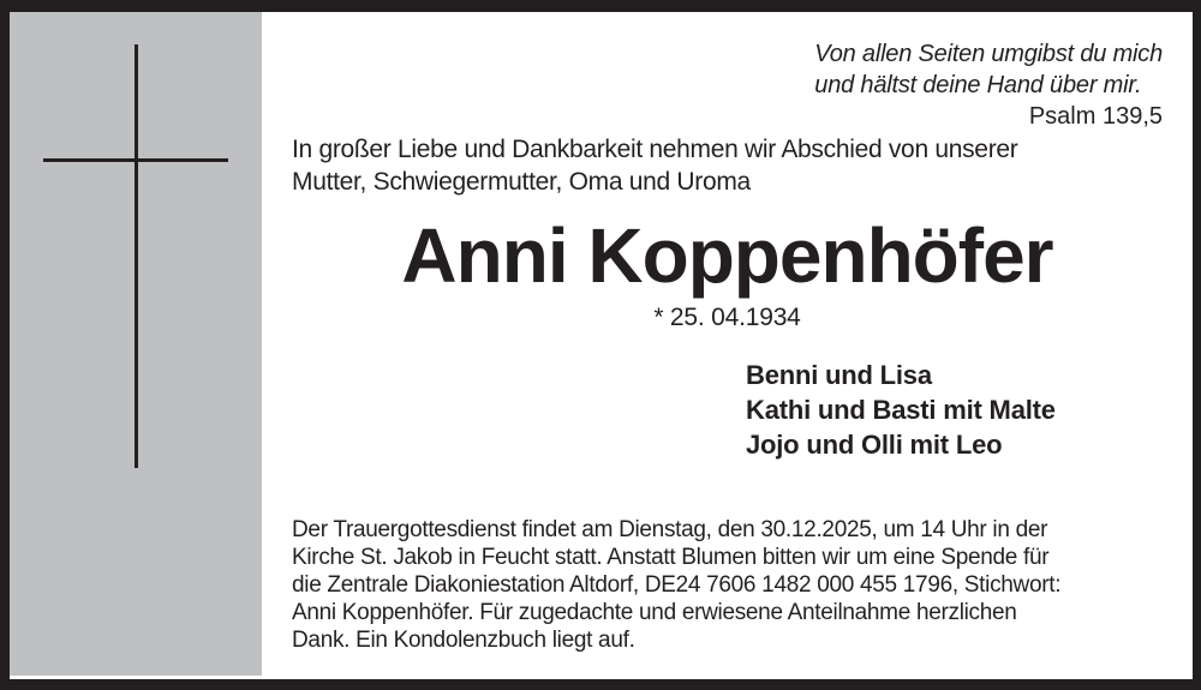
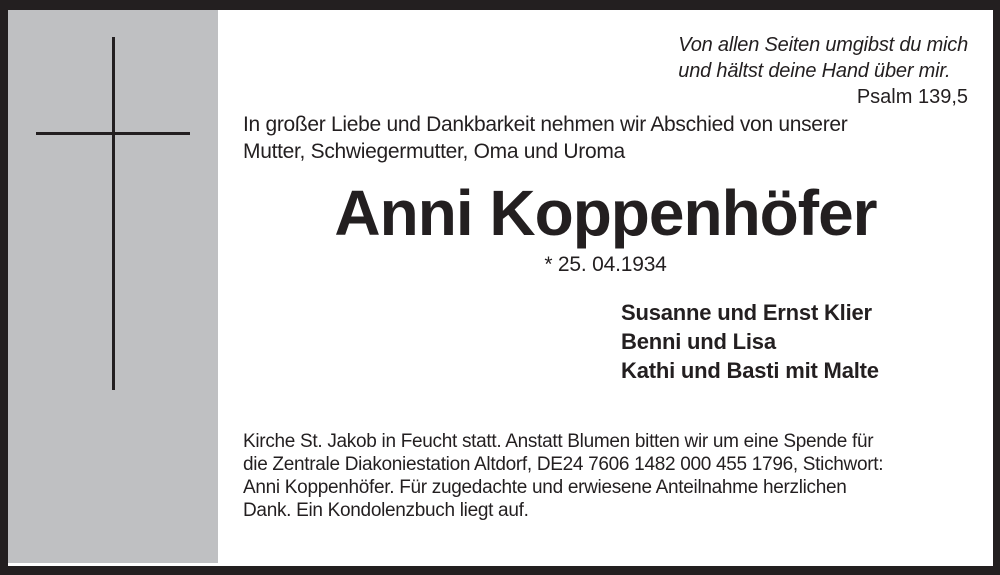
  Von allen Seiten umgibst du mich
  und hältst deine Hand über mir.
  Psalm 139,5
  In großer Liebe und Dankbarkeit nehmen wir Abschied von unserer
  Mutter, Schwiegermutter, Oma und Uroma
  Anni Koppenhöfer
  * 25. 04.1934
+ Susanne und Ernst Klier
  Benni und Lisa
  Kathi und Basti mit Malte
- Jojo und Olli mit Leo
- Der Trauergottesdienst findet am Dienstag, den 30.12.2025, um 14 Uhr in der
  Kirche St. Jakob in Feucht statt. Anstatt Blumen bitten wir um eine Spende für
  die Zentrale Diakoniestation Altdorf, DE24 7606 1482 000 455 1796, Stichwort:
  Anni Koppenhöfer. Für zugedachte und erwiesene Anteilnahme herzlichen
  Dank. Ein Kondolenzbuch liegt auf.
